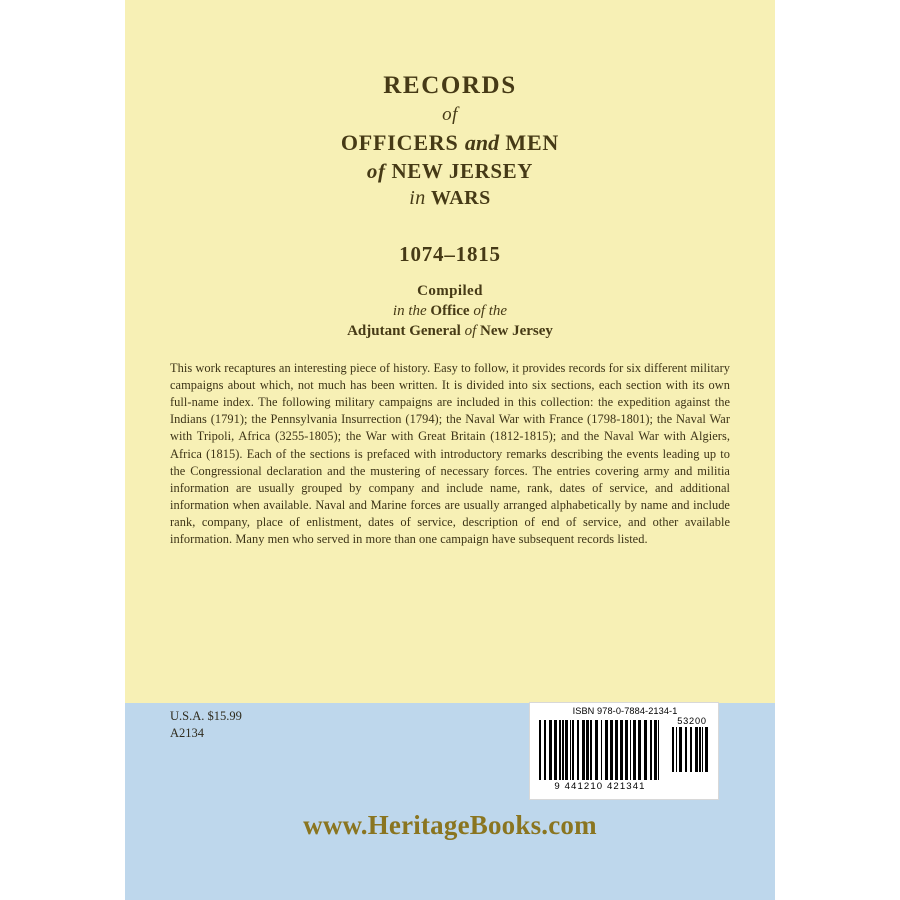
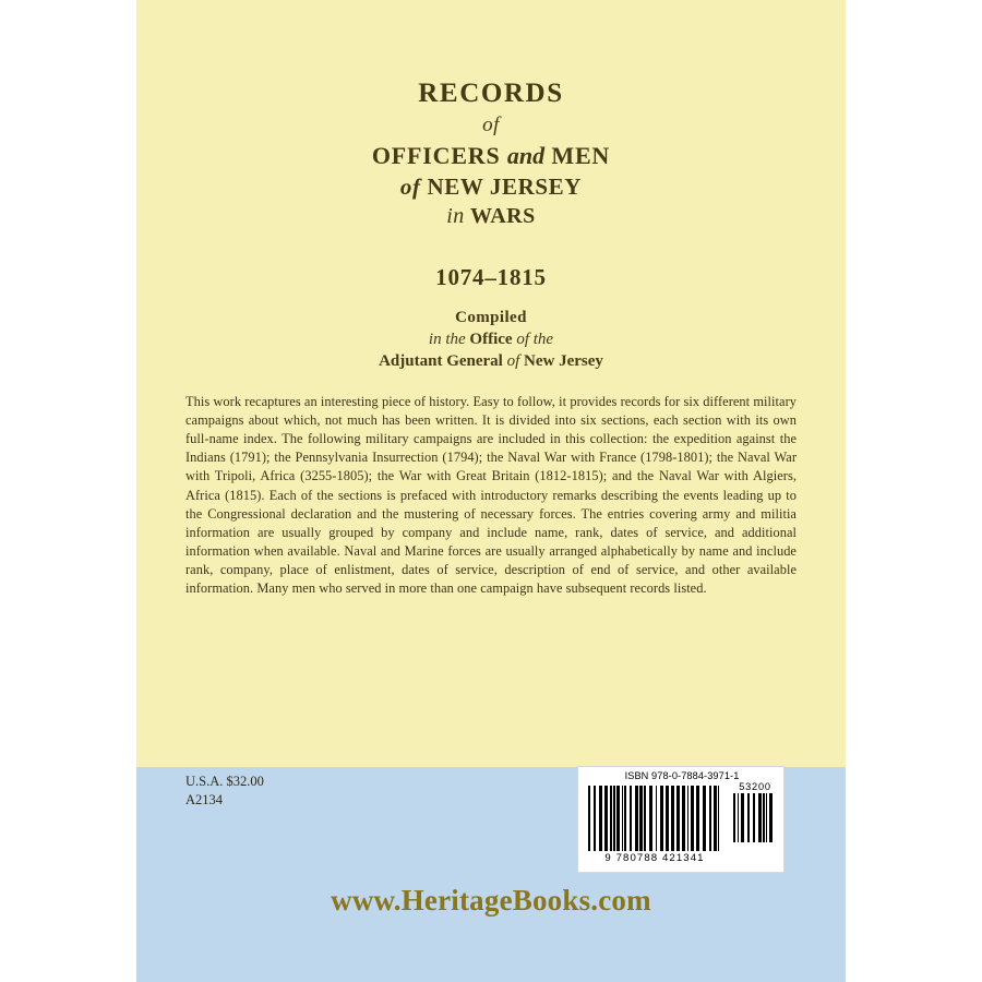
  RECORDS
  of
  OFFICERS and MEN
  of NEW JERSEY
  in WARS
  1074–1815
  Compiled
  in the Office of the
  Adjutant General of New Jersey
  This work recaptures an interesting piece of history. Easy to follow, it provides records for six different military campaigns about which, not much has been written. It is divided into six sections, each section with its own full-name index. The following military campaigns are included in this collection: the expedition against the Indians (1791); the Pennsylvania Insurrection (1794); the Naval War with France (1798-1801); the Naval War with Tripoli, Africa (3255-1805); the War with Great Britain (1812-1815); and the Naval War with Algiers, Africa (1815). Each of the sections is prefaced with introductory remarks describing the events leading up to the Congressional declaration and the mustering of necessary forces. The entries covering army and militia information are usually grouped by company and include name, rank, dates of service, and additional information when available. Naval and Marine forces are usually arranged alphabetically by name and include rank, company, place of enlistment, dates of service, description of end of service, and other available information. Many men who served in more than one campaign have subsequent records listed.
- U.S.A. $15.99
+ U.S.A. $32.00
  A2134
- ISBN 978-0-7884-2134-1
+ ISBN 978-0-7884-3971-1
- 9 441210 421341
+ 9 780788 421341
  53200
  www.HeritageBooks.com
